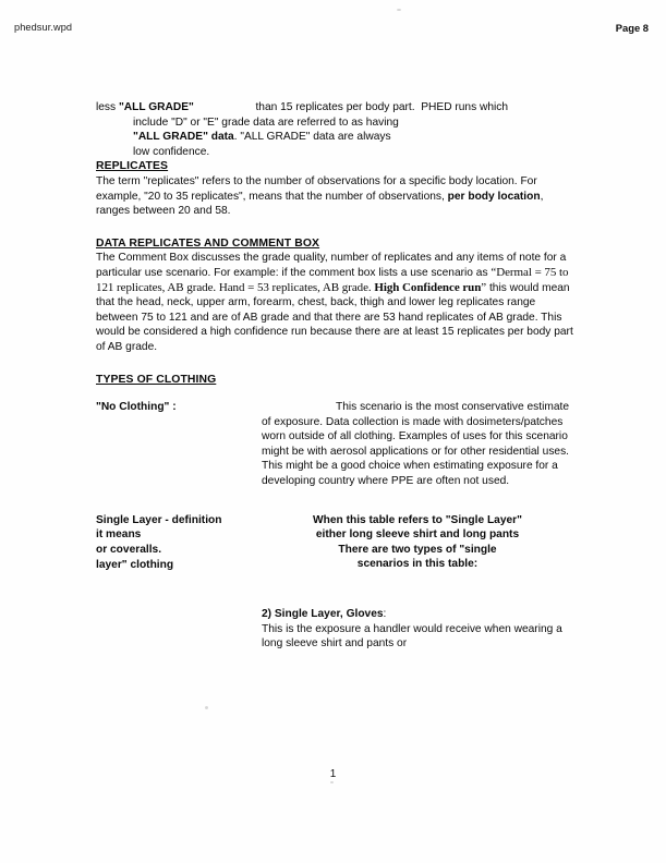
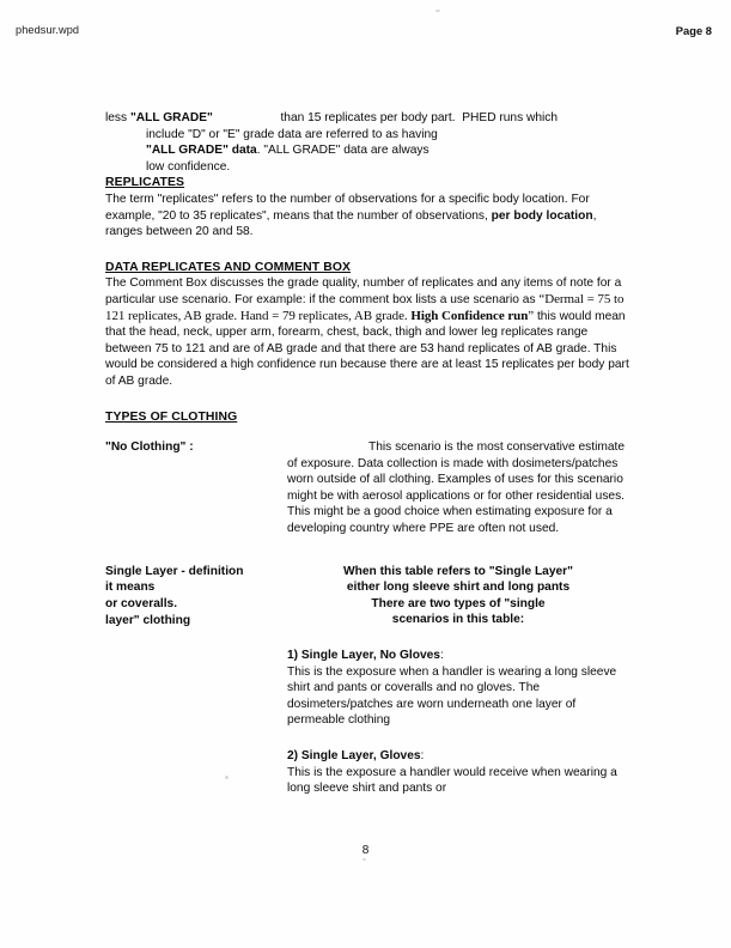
  phedsur.wpd
  Page 8
  less "ALL GRADE" than 15 replicates per body part. PHED runs which
  include "D" or "E" grade data are referred to as having
  "ALL GRADE" data. "ALL GRADE" data are always
  low confidence.
  REPLICATES
  The term "replicates" refers to the number of observations for a specific body location. For example, "20 to 35 replicates", means that the number of observations, per body location, ranges between 20 and 58.
  DATA REPLICATES AND COMMENT BOX
- The Comment Box discusses the grade quality, number of replicates and any items of note for a particular use scenario. For example: if the comment box lists a use scenario as “Dermal = 75 to 121 replicates, AB grade. Hand = 53 replicates, AB grade. High Confidence run” this would mean that the head, neck, upper arm, forearm, chest, back, thigh and lower leg replicates range between 75 to 121 and are of AB grade and that there are 53 hand replicates of AB grade. This would be considered a high confidence run because there are at least 15 replicates per body part of AB grade.
+ The Comment Box discusses the grade quality, number of replicates and any items of note for a particular use scenario. For example: if the comment box lists a use scenario as “Dermal = 75 to 121 replicates, AB grade. Hand = 79 replicates, AB grade. High Confidence run” this would mean that the head, neck, upper arm, forearm, chest, back, thigh and lower leg replicates range between 75 to 121 and are of AB grade and that there are 53 hand replicates of AB grade. This would be considered a high confidence run because there are at least 15 replicates per body part of AB grade.
  TYPES OF CLOTHING
  "No Clothing" :
  This scenario is the most conservative estimate of exposure. Data collection is made with dosimeters/patches worn outside of all clothing. Examples of uses for this scenario might be with aerosol applications or for other residential uses. This might be a good choice when estimating exposure for a developing country where PPE are often not used.
  Single Layer - definition
  it means
  or coveralls.
  layer" clothing
  When this table refers to "Single Layer"
  either long sleeve shirt and long pants
  There are two types of "single
  scenarios in this table:
+ 1) Single Layer, No Gloves:
+ This is the exposure when a handler is wearing a long sleeve shirt and pants or coveralls and no gloves. The dosimeters/patches are worn underneath one layer of permeable clothing
  2) Single Layer, Gloves:
  This is the exposure a handler would receive when wearing a long sleeve shirt and pants or
- 1
+ 8
